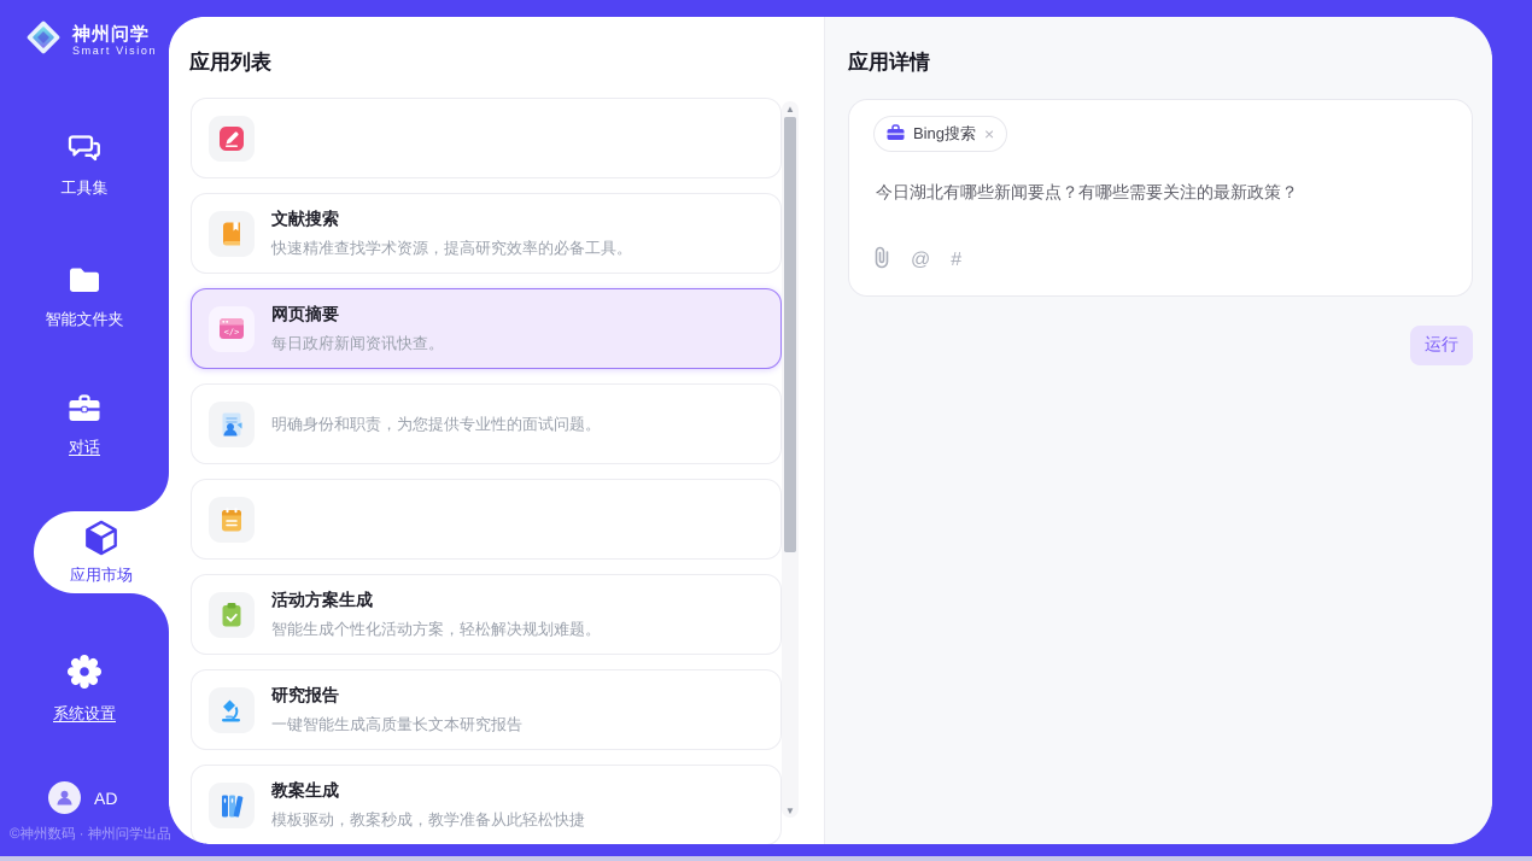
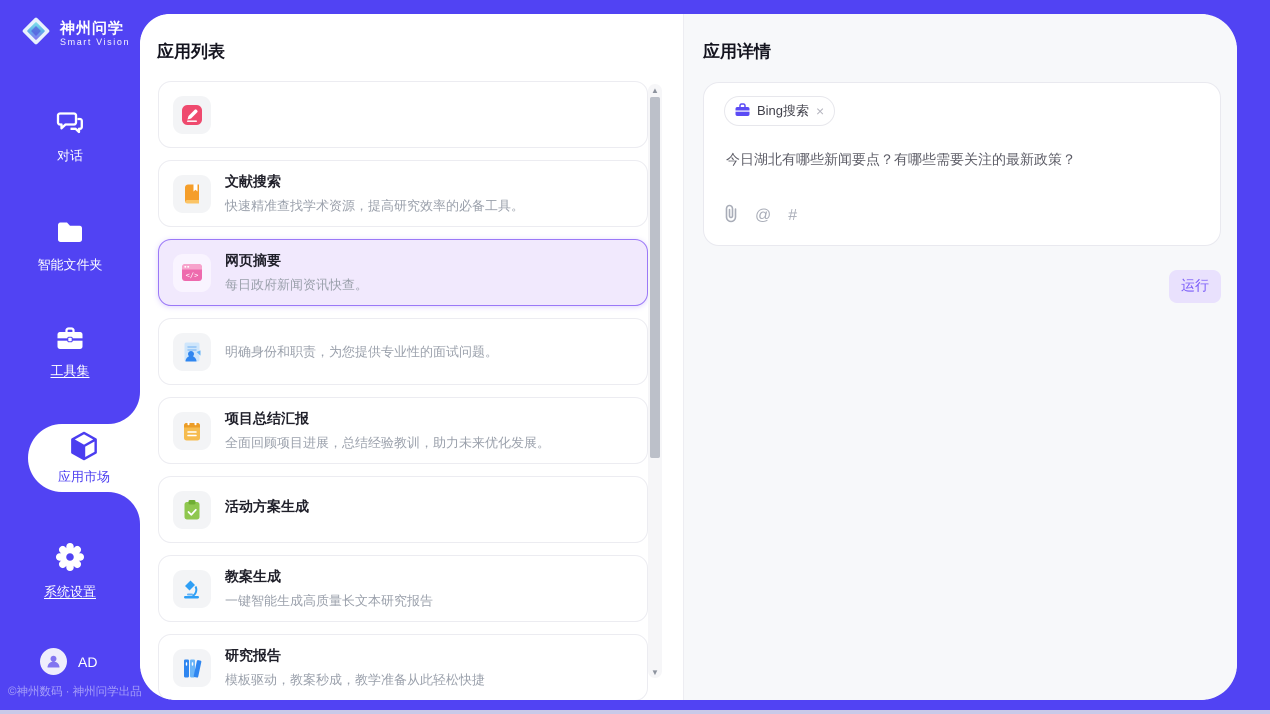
  神州问学
  Smart Vision
- 工具集
+ 对话
  智能文件夹
- 对话
+ 工具集
  应用市场
  系统设置
  AD
  ©神州数码 · 神州问学出品
  应用列表
  文献搜索
  快速精准查找学术资源，提高研究效率的必备工具。
  </>
  网页摘要
  每日政府新闻资讯快查。
  明确身份和职责，为您提供专业性的面试问题。
+ 项目总结汇报
+ 全面回顾项目进展，总结经验教训，助力未来优化发展。
  活动方案生成
- 智能生成个性化活动方案，轻松解决规划难题。
- 研究报告
+ 教案生成
  一键智能生成高质量长文本研究报告
- 教案生成
+ 研究报告
  模板驱动，教案秒成，教学准备从此轻松快捷
  ▲
  ▼
  应用详情
  Bing搜索
  ×
  今日湖北有哪些新闻要点？有哪些需要关注的最新政策？
  @
  #
  运行
